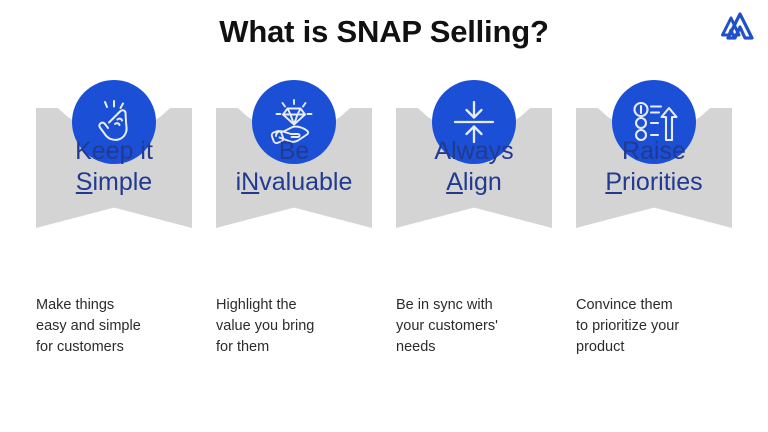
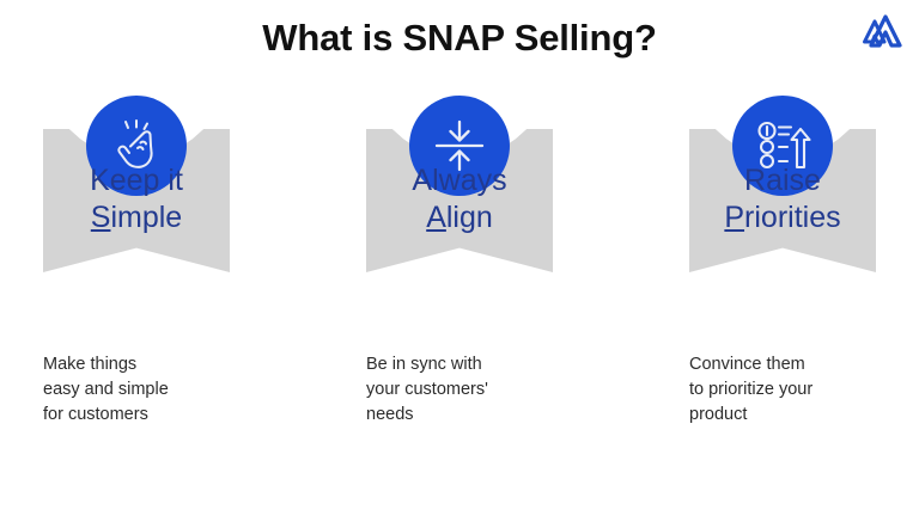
  What is SNAP Selling?
  Keep it
  Simple
  Make things
  easy and simple
  for customers
- Be
- iNvaluable
- Highlight the
- value you bring
- for them
  Always
  Align
  Be in sync with
  your customers'
  needs
  Raise
  Priorities
  Convince them
  to prioritize your
  product
